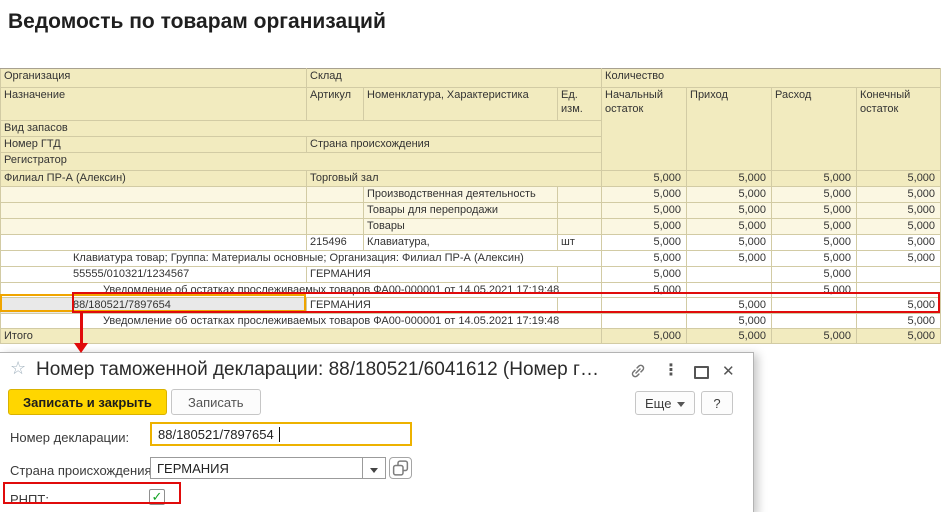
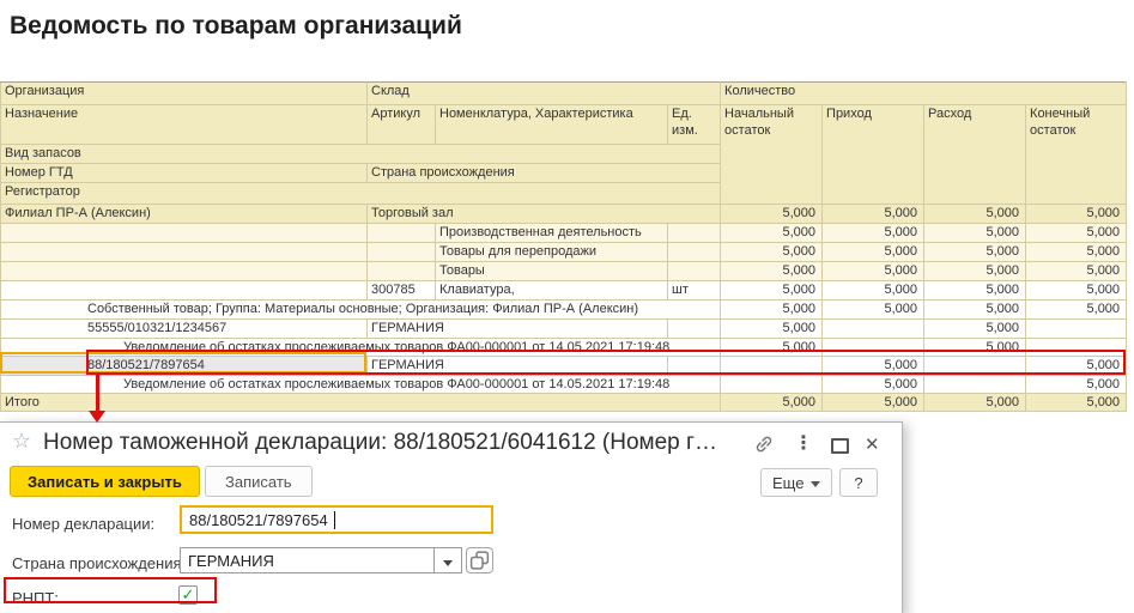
  Ведомость по товарам организаций
  Организация	Склад	Количество
  Назначение	Артикул	Номенклатура, Характеристика	Ед. изм.	Начальный остаток	Приход	Расход	Конечный остаток
  Вид запасов
  Номер ГТД	Страна происхождения
  Регистратор
  Филиал ПР-А (Алексин)	Торговый зал	5,000	5,000	5,000	5,000
  		Производственная деятельность		5,000	5,000	5,000	5,000
  		Товары для перепродажи		5,000	5,000	5,000	5,000
  		Товары		5,000	5,000	5,000	5,000
- 	215496	Клавиатура,	шт	5,000	5,000	5,000	5,000
+ 	300785	Клавиатура,	шт	5,000	5,000	5,000	5,000
- Клавиатура товар; Группа: Материалы основные; Организация: Филиал ПР-А (Алексин)	5,000	5,000	5,000	5,000
+ Собственный товар; Группа: Материалы основные; Организация: Филиал ПР-А (Алексин)	5,000	5,000	5,000	5,000
  55555/010321/1234567	ГЕРМАНИЯ		5,000		5,000
  Уведомление об остатках прослеживаемых товаров ФА00-000001 от 14.05.2021 17:19:48	5,000		5,000
  88/180521/7897654	ГЕРМАНИЯ			5,000		5,000
  Уведомление об остатках прослеживаемых товаров ФА00-000001 от 14.05.2021 17:19:48		5,000		5,000
  Итого	5,000	5,000	5,000	5,000
  ☆
  Номер таможенной декларации: 88/180521/6041612 (Номер г…
  ⋮
  ✕
  Записать и закрыть
  Записать
  Еще
  ?
  Номер декларации:
  88/180521/7897654
  Страна происхождения
  ГЕРМАНИЯ
  РНПТ:
  ✓
